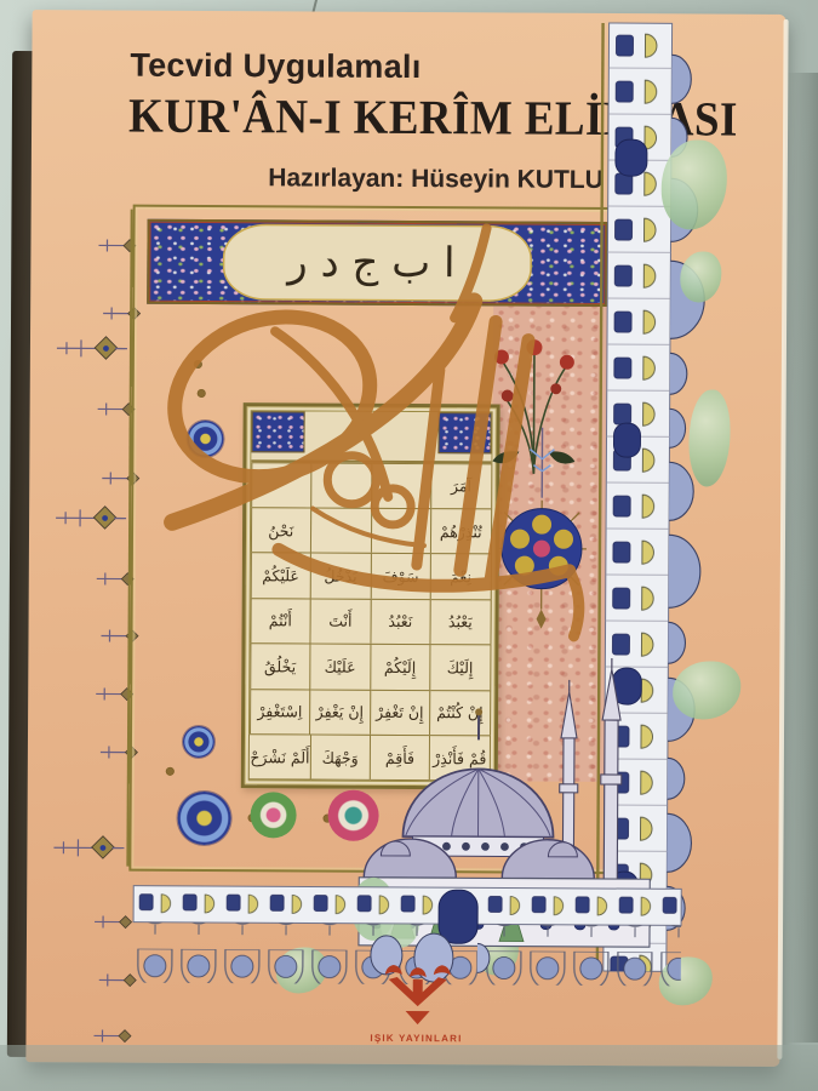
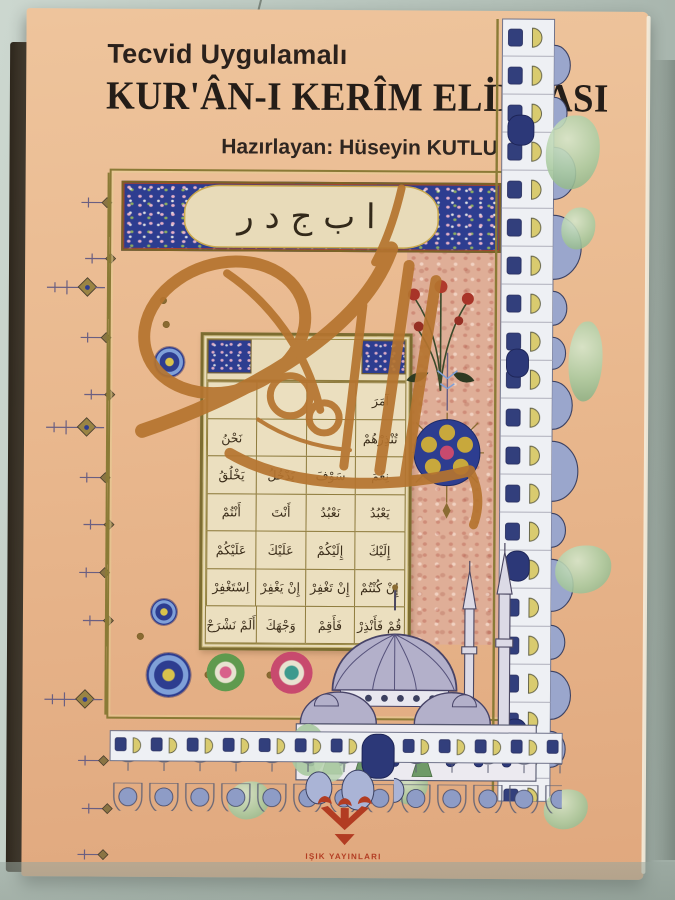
  Tecvid Uygulamalı
  KUR'ÂN-I KERÎM ELİSI
  Hazırlayan: Hüseyin KUTLU
  ا ب ج د ر
  مَرَ
  نَحْنُ
  نِعْمَ
  سَوْفَ
- عَلَيْكُمْ
+ يَخْلُقُ
  يَعْبُدُ
  نَعْبُدُ
  أَنْتَ
  أَنْتُمْ
  إِلَيْكَ
  إِلَيْكُمْ
  عَلَيْكَ
- يَخْلُقُ
+ عَلَيْكُمْ
  نْ كُنْتُمْ
  إِنْ تَغْفِرْ
  إِنْ يَغْفِرْ
  اِسْتَغْفِرْ
  قُمْ فَأَنْذِرْ
  فَأَقِمْ
  وَجْهَكَ
  أَلَمْ نَشْرَحْ
  IŞIK YAYINLARI
